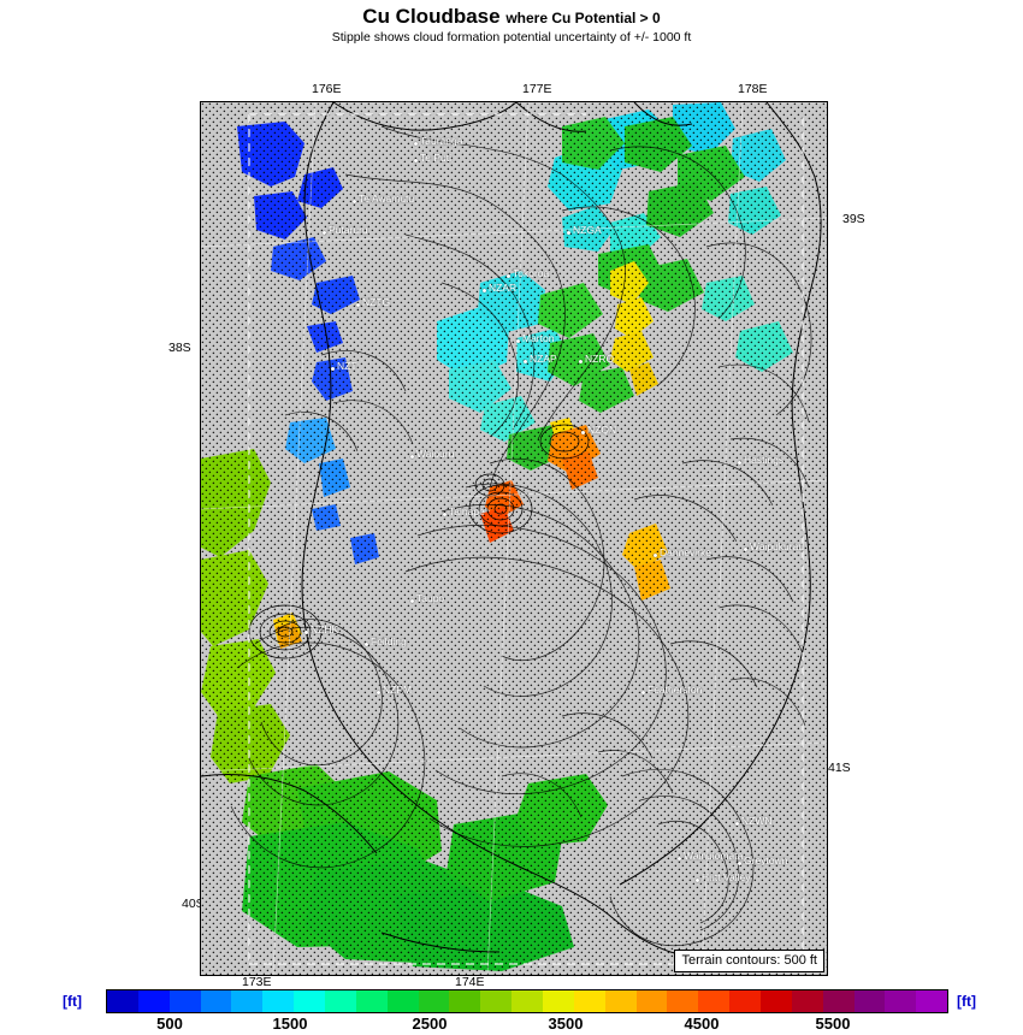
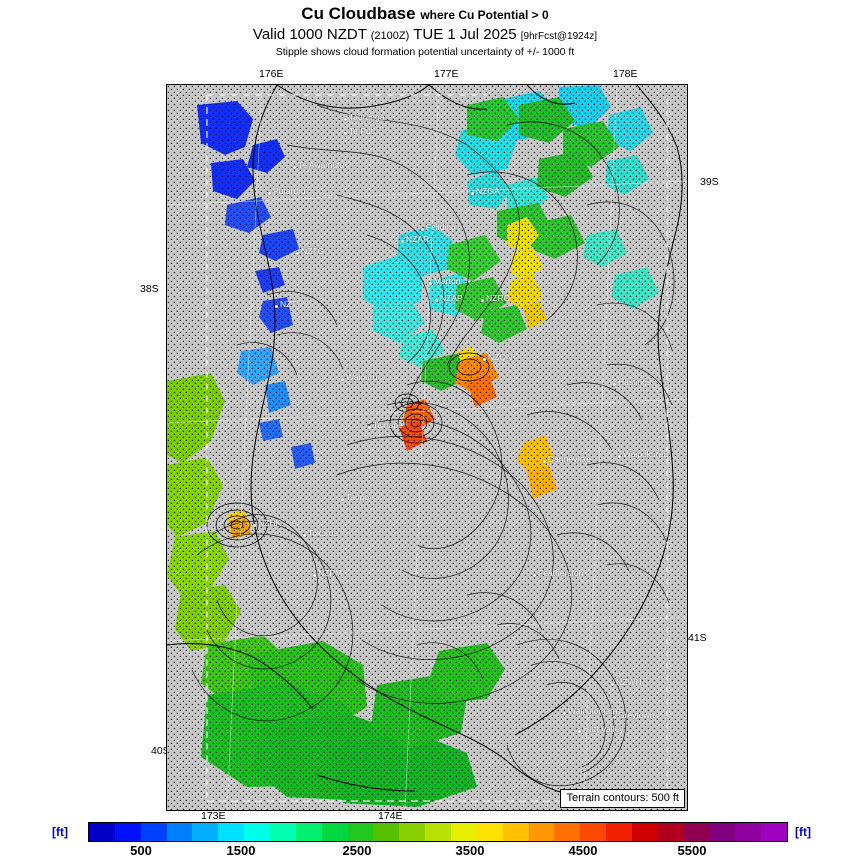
  Cu Cloudbase where Cu Potential > 0
+ Valid 1000 NZDT (2100Z) TUE 1 Jul 2025 [9hrFcst@1924z]
  Stipple shows cloud formation potential uncertainty of +/- 1000 ft
  176E
  177E
  178E
  173E
  174E
  38S
  39S
  41S
  Tauranga
  Te Puti
  Te Awamutu
  Putaruru
  NZGA
- Tokoroa
+ Feilding
  NZAR
  NZTG
  Marton
  NZAP
  NZRO
  NZT
  NZQN
  Waiouru
  Hastings
  Taihape
  Waipukurau
  Dannevirke
  Taupo
  NZHK
- Feilding
+ Tokoroa
  NZPM
  Featherston
  NZWN
  Wainuiomata
  Greytown
  Hutt Valley
  Terrain contours: 500 ft
  [ft]
  [ft]
  500
  1500
  2500
  3500
  4500
  5500
